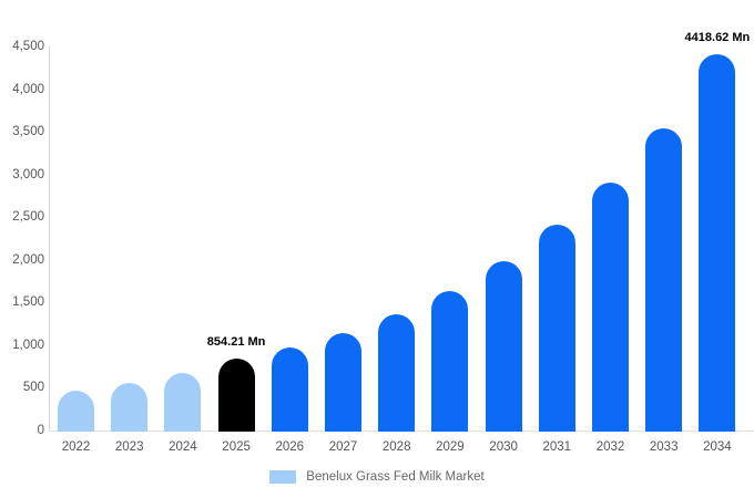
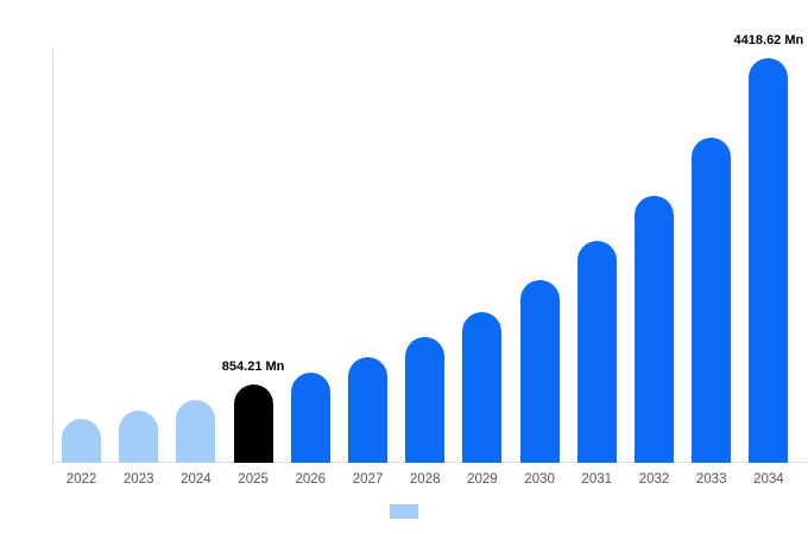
- 0
- 500
- 1,000
- 1,500
- 2,000
- 2,500
- 3,000
- 3,500
- 4,000
- 4,500
- Benelux Grass Fed Milk Market
  2022
  2023
  2024
  2025
  854.21 Mn
  2026
  2027
  2028
  2029
  2030
  2031
  2032
  2033
  2034
  4418.62 Mn
